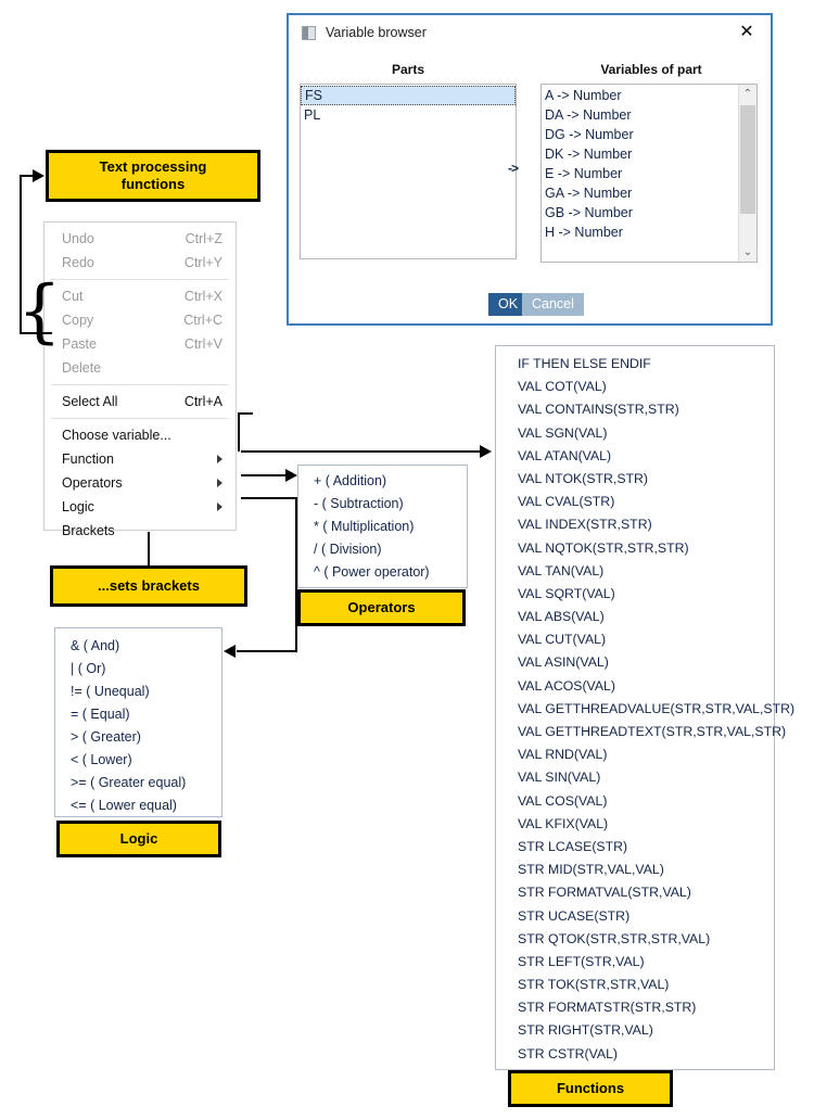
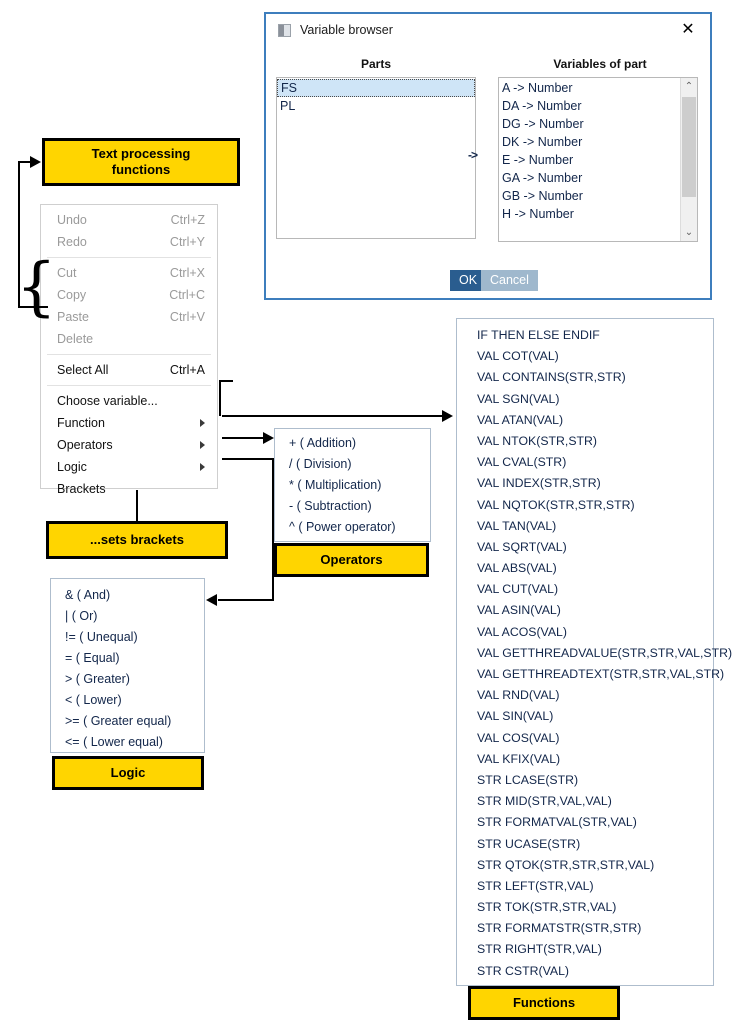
  Variable browser
  ✕
  Parts
  Variables of part
  FS
  PL
  ->
  A -> Number
  DA -> Number
  DG -> Number
  DK -> Number
  E -> Number
  GA -> Number
  GB -> Number
  H -> Number
  ⌃
  ⌄
  OK
  Cancel
  Undo
  Ctrl+Z
  Redo
  Ctrl+Y
  Cut
  Ctrl+X
  Copy
  Ctrl+C
  Paste
  Ctrl+V
  Delete
  Select All
  Ctrl+A
  Choose variable...
  Function
  Operators
  Logic
  Brackets
  + ( Addition)
- - ( Subtraction)
+ / ( Division)
  * ( Multiplication)
- / ( Division)
+ - ( Subtraction)
  ^ ( Power operator)
  & ( And)
  | ( Or)
  != ( Unequal)
  = ( Equal)
  > ( Greater)
  < ( Lower)
  >= ( Greater equal)
  <= ( Lower equal)
  IF THEN ELSE ENDIF
  VAL COT(VAL)
  VAL CONTAINS(STR,STR)
  VAL SGN(VAL)
  VAL ATAN(VAL)
  VAL NTOK(STR,STR)
  VAL CVAL(STR)
  VAL INDEX(STR,STR)
  VAL NQTOK(STR,STR,STR)
  VAL TAN(VAL)
  VAL SQRT(VAL)
  VAL ABS(VAL)
  VAL CUT(VAL)
  VAL ASIN(VAL)
  VAL ACOS(VAL)
  VAL GETTHREADVALUE(STR,STR,VAL,STR)
  VAL GETTHREADTEXT(STR,STR,VAL,STR)
  VAL RND(VAL)
  VAL SIN(VAL)
  VAL COS(VAL)
  VAL KFIX(VAL)
  STR LCASE(STR)
  STR MID(STR,VAL,VAL)
  STR FORMATVAL(STR,VAL)
  STR UCASE(STR)
  STR QTOK(STR,STR,STR,VAL)
  STR LEFT(STR,VAL)
  STR TOK(STR,STR,VAL)
  STR FORMATSTR(STR,STR)
  STR RIGHT(STR,VAL)
  STR CSTR(VAL)
  {
  Text processing
  functions
  ...sets brackets
  Operators
  Logic
  Functions
